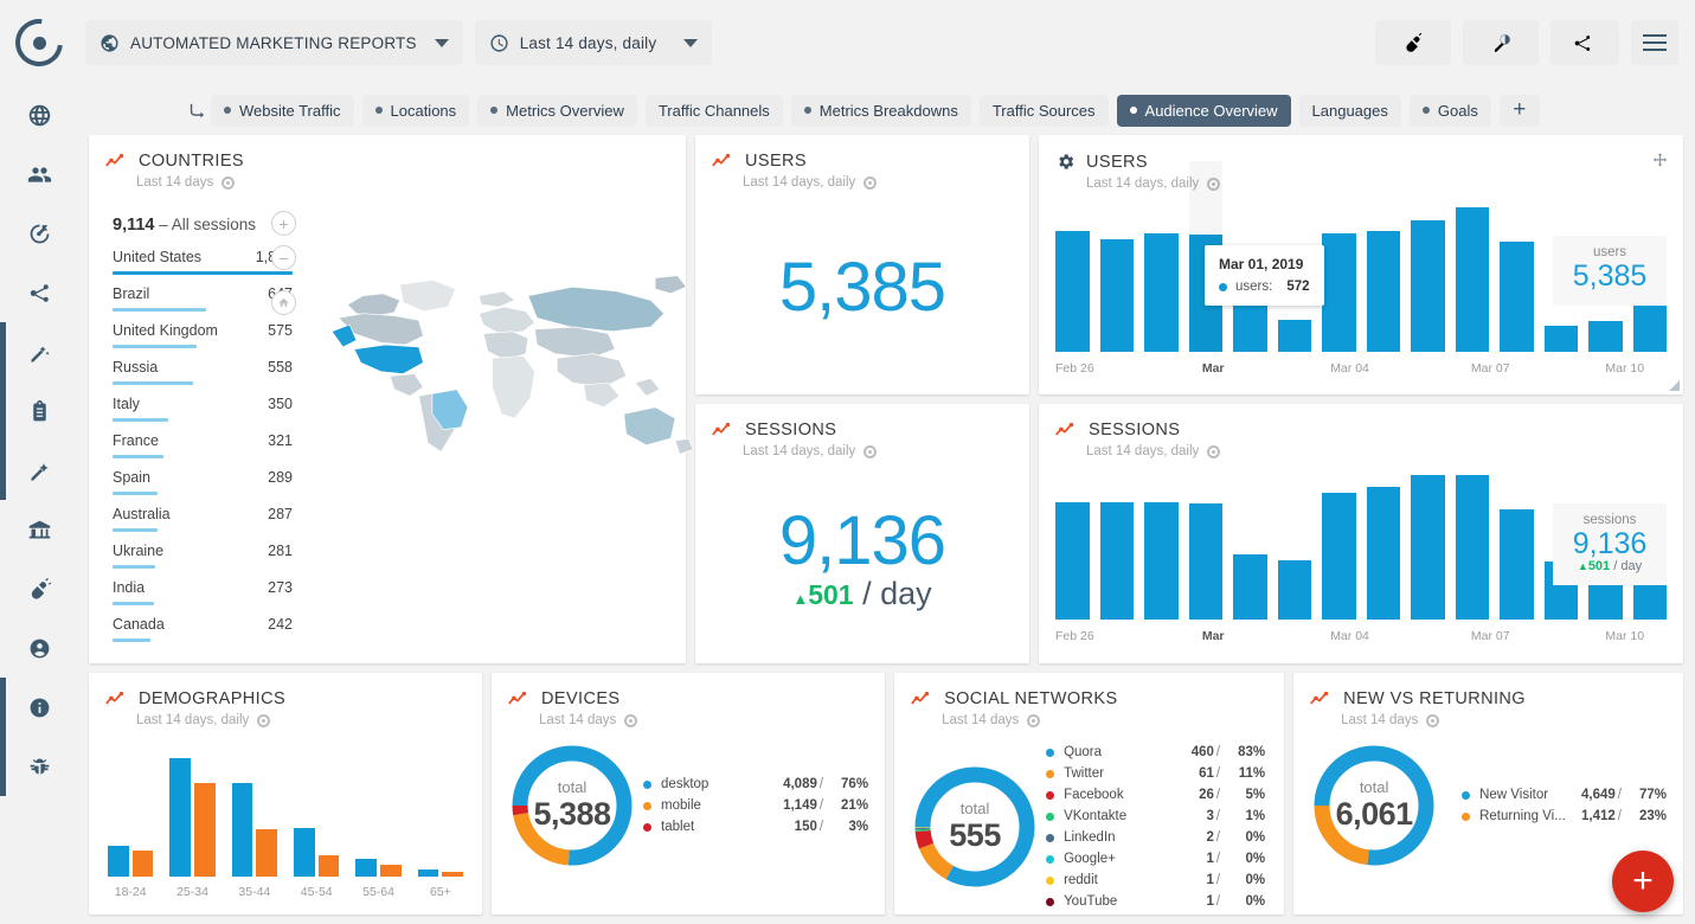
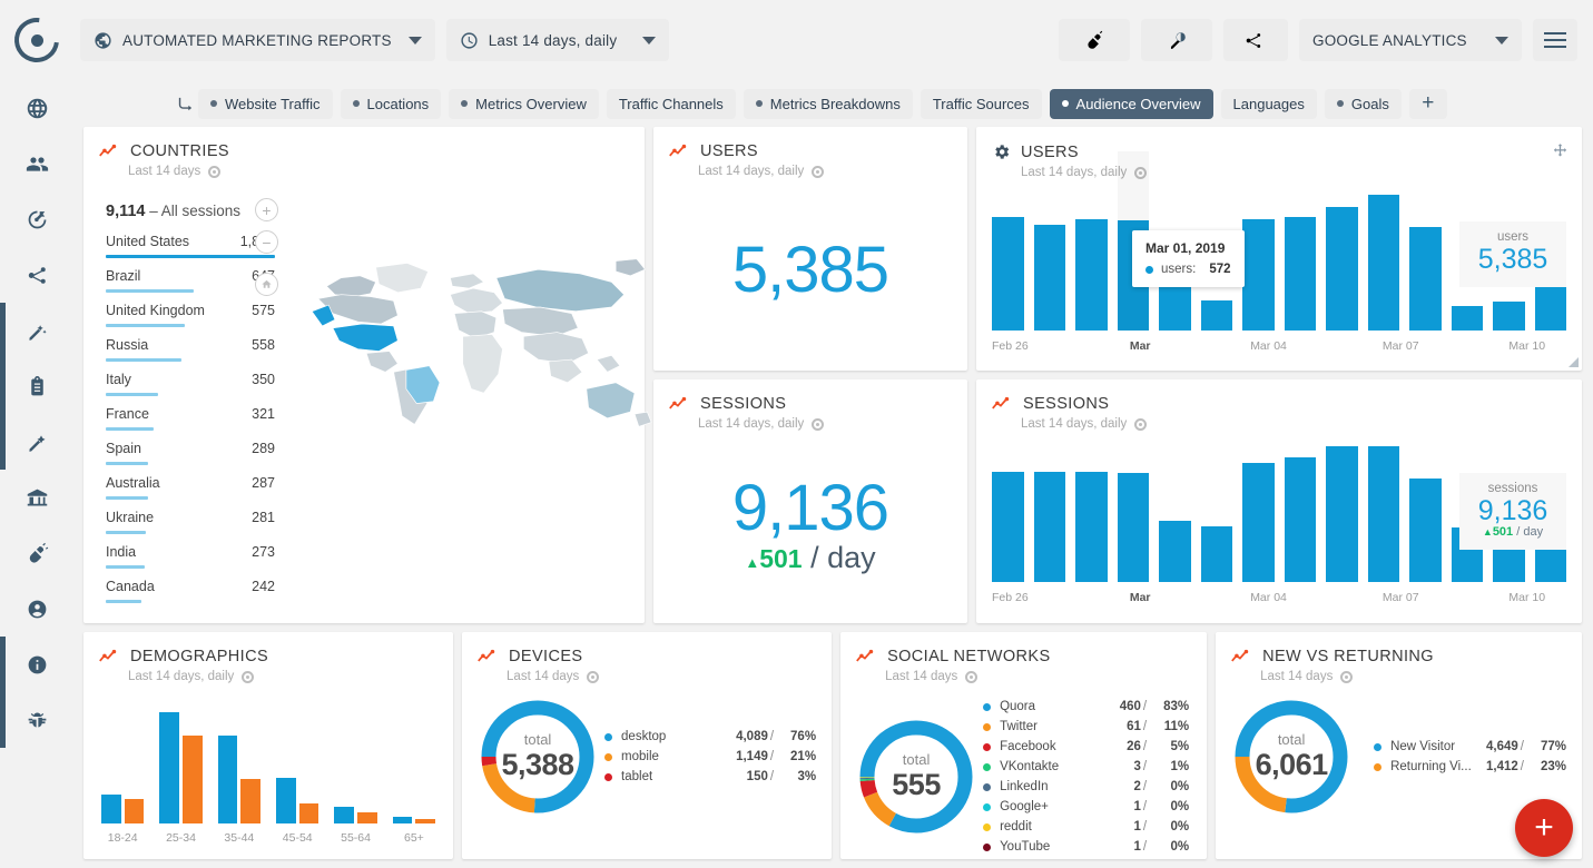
  AUTOMATED MARKETING REPORTS
  Last 14 days, daily
+ GOOGLE ANALYTICS
  Website Traffic
  Locations
  Metrics Overview
  Traffic Channels
  Metrics Breakdowns
  Traffic Sources
  Audience Overview
  Languages
  Goals
  +
  COUNTRIES
  Last 14 days
  9,114 – All sessions
  United States
  Brazil
  United Kingdom
  575
  Russia
  558
  Italy
  350
  France
  321
  Spain
  289
  Australia
  287
  Ukraine
  281
  India
  273
  Canada
  242
  +
  −
  USERS
  Last 14 days, daily
  5,385
  SESSIONS
  Last 14 days, daily
  9,136
  ▲501 / day
  USERS
  Last 14 days, da
  Feb 26
  Mar
  Mar 04
  Mar 07
  Mar 10
  Mar 01, 2019
  users:
  572
  users
  5,385
  SESSIONS
  Last 14 days, daily
  Feb 26
  Mar
  Mar 04
  Mar 07
  Mar 10
  sessions
  9,136
  ▲501 / day
  DEMOGRAPHICS
  Last 14 days, daily
  18-24
  25-34
  35-44
  45-54
  55-64
  65+
  DEVICES
  Last 14 days
  total
  5,388
  desktop
  4,089
  /
  76%
  mobile
  1,149
  /
  21%
  tablet
  150
  /
  3%
  SOCIAL NETWORKS
  Last 14 days
  total
  555
  Quora
  460
  /
  83%
  Twitter
  61
  /
  11%
  Facebook
  26
  /
  5%
  VKontakte
  3
  /
  1%
  LinkedIn
  2
  /
  0%
  Google+
  1
  /
  0%
  reddit
  1
  /
  0%
  YouTube
  1
  /
  0%
  NEW VS RETURNING
  Last 14 days
  total
  6,061
  New Visitor
  4,649
  /
  77%
  Returning Vi...
  1,412
  /
  23%
  +
